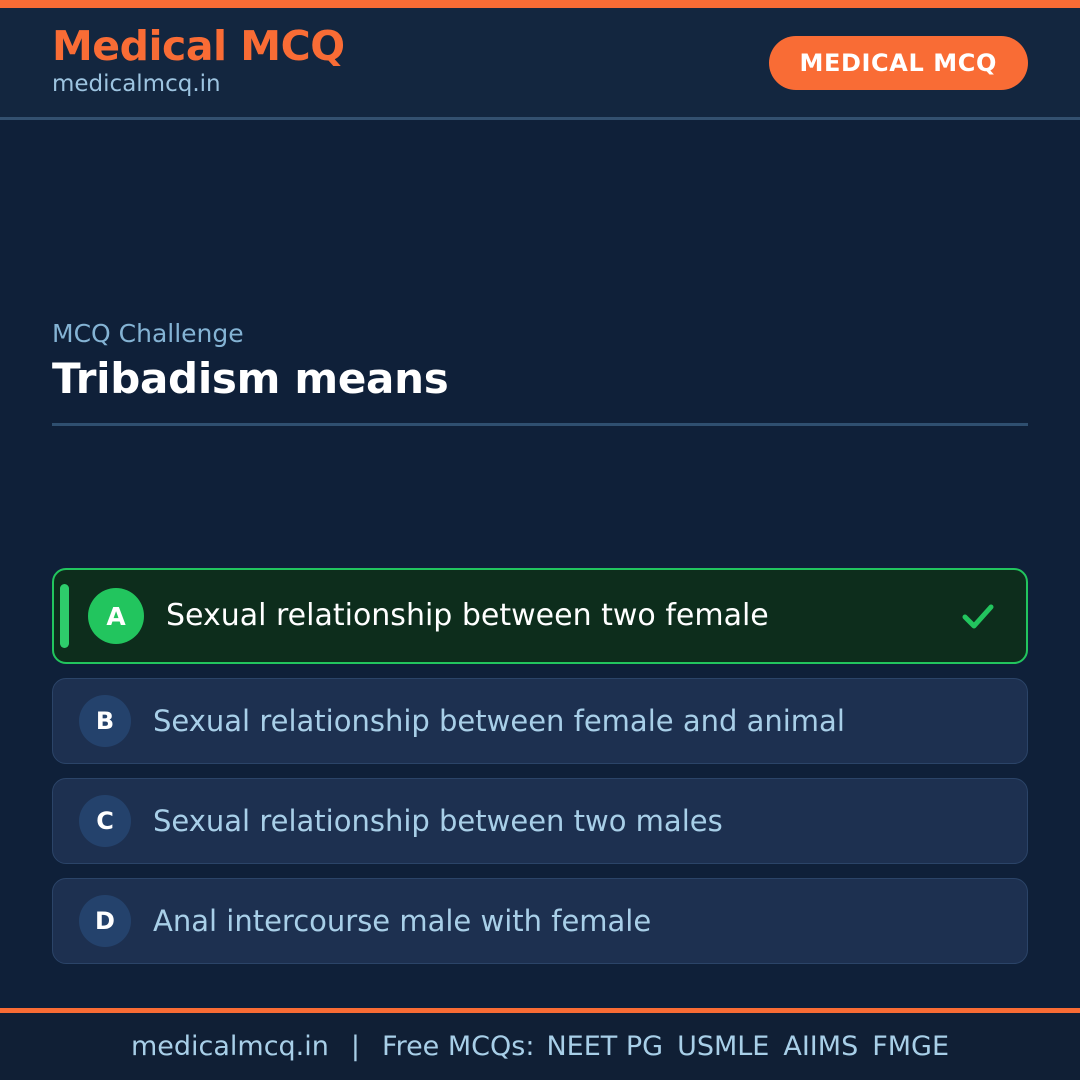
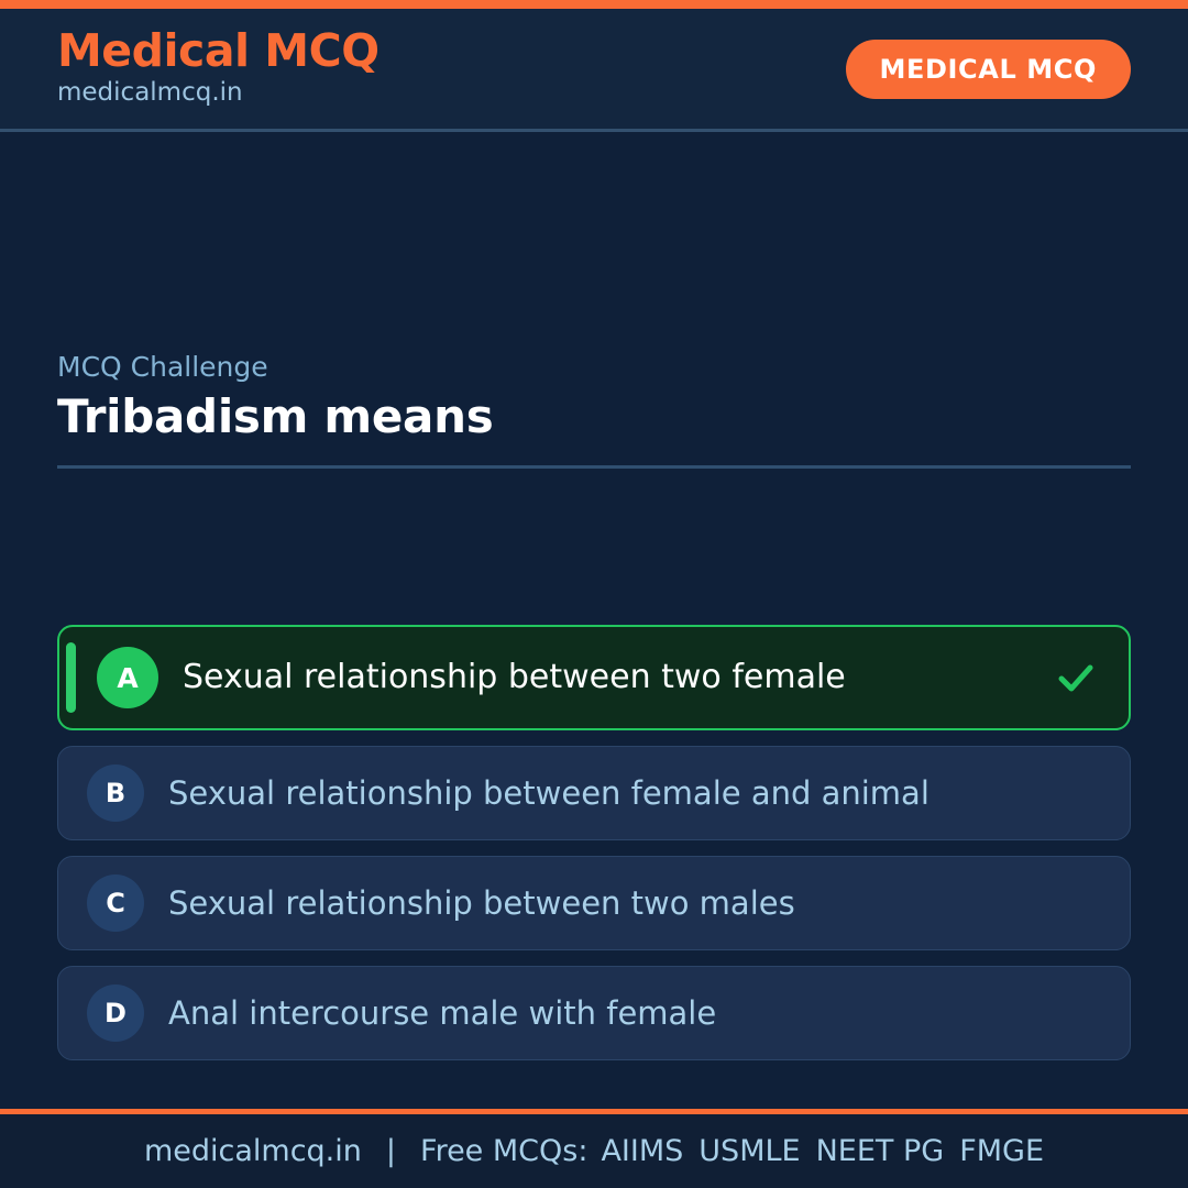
  Medical MCQ
  medicalmcq.in
  MEDICAL MCQ
  MCQ Challenge
  Tribadism means
  A
  Sexual relationship between two female
  B
  Sexual relationship between female and animal
  C
  Sexual relationship between two males
  D
  Anal intercourse male with female
  medicalmcq.in
  |
  Free MCQs:
- NEET PG
+ AIIMS
  USMLE
- AIIMS
+ NEET PG
  FMGE
